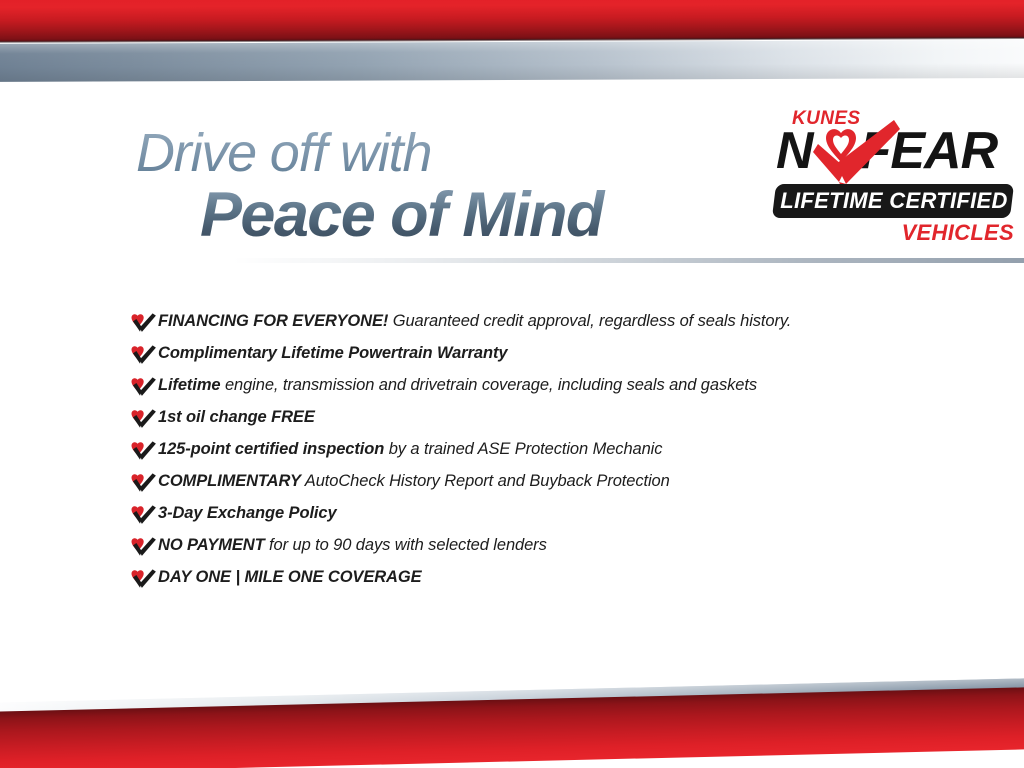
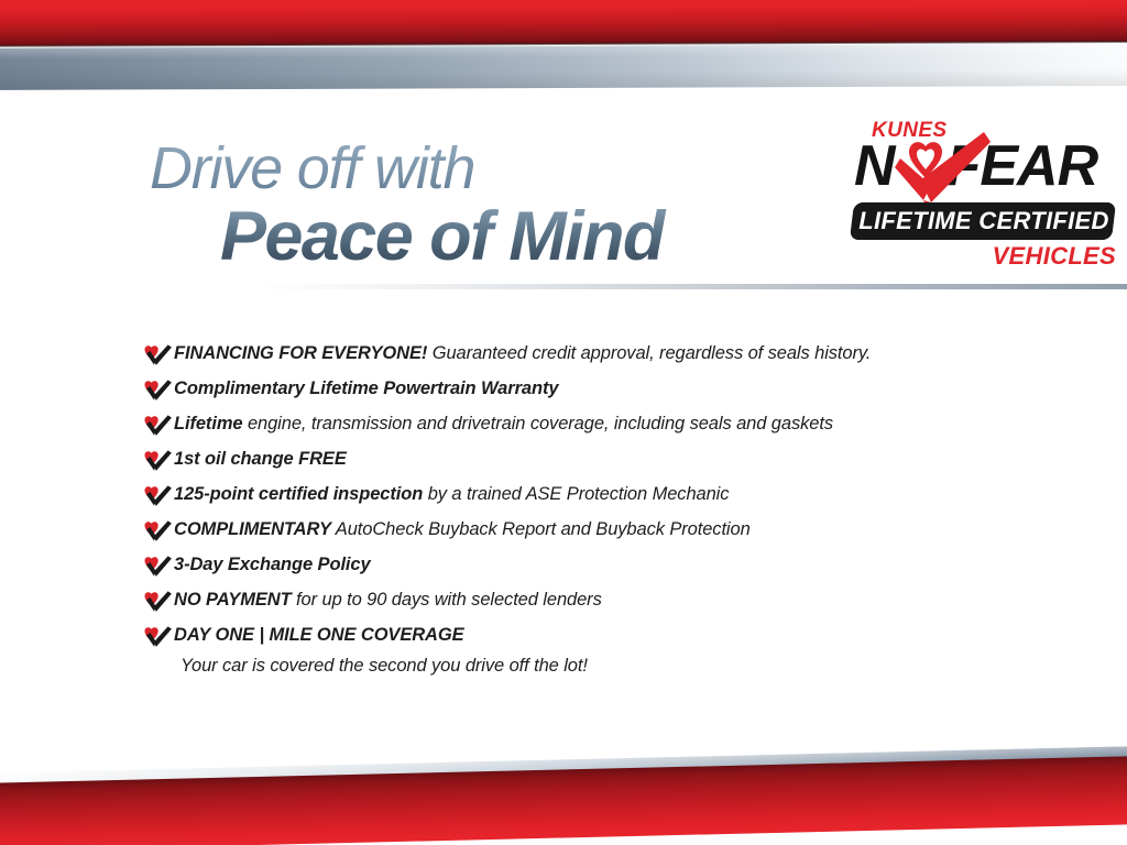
  Drive off with
  Peace of Mind
  KUNES
  N EAR
  LIFETIME CERTIFIED
  VEHICLES
  FINANCING FOR EVERYONE! Guaranteed credit approval, regardless of seals history.
  Complimentary Lifetime Powertrain Warranty
  Lifetime engine, transmission and drivetrain coverage, including seals and gaskets
  1st oil change FREE
  125-point certified inspection by a trained ASE Protection Mechanic
- COMPLIMENTARY AutoCheck History Report and Buyback Protection
+ COMPLIMENTARY AutoCheck Buyback Report and Buyback Protection
  3-Day Exchange Policy
  NO PAYMENT for up to 90 days with selected lenders
  DAY ONE | MILE ONE COVERAGE
+ Your car is covered the second you drive off the lot!
